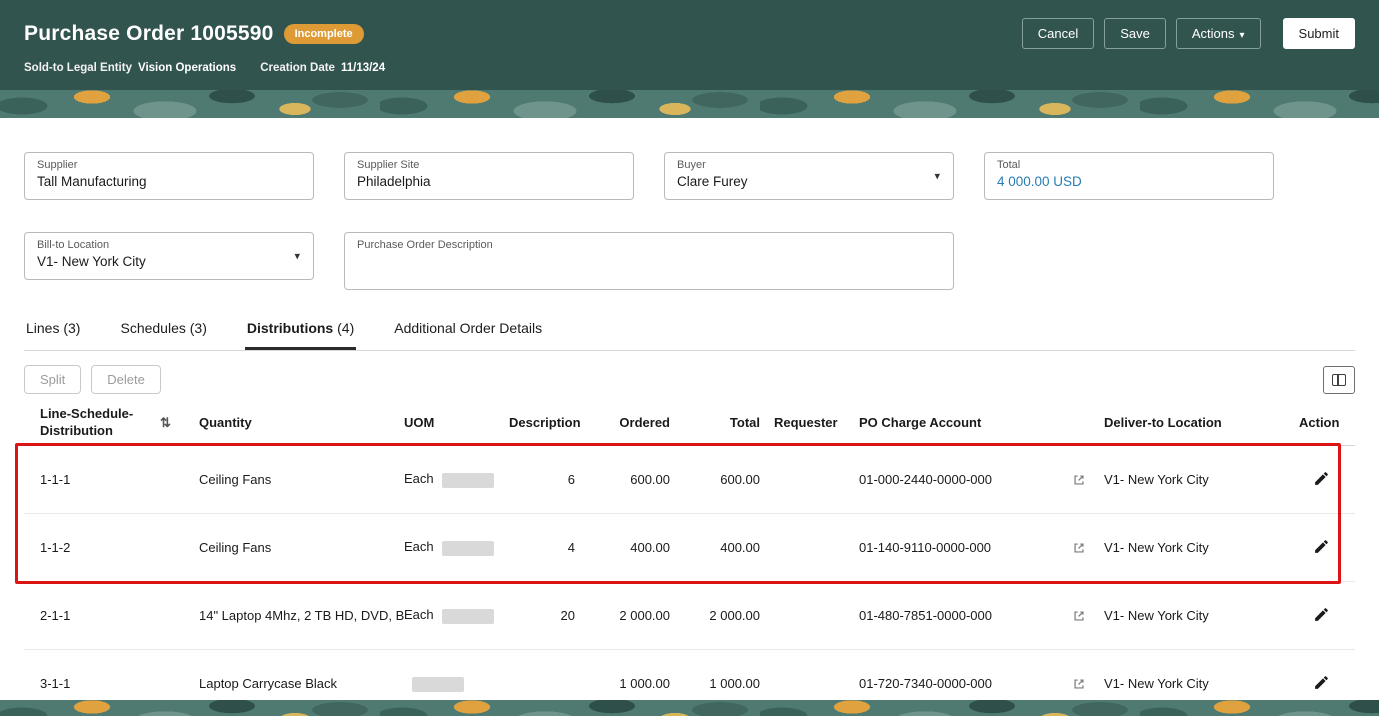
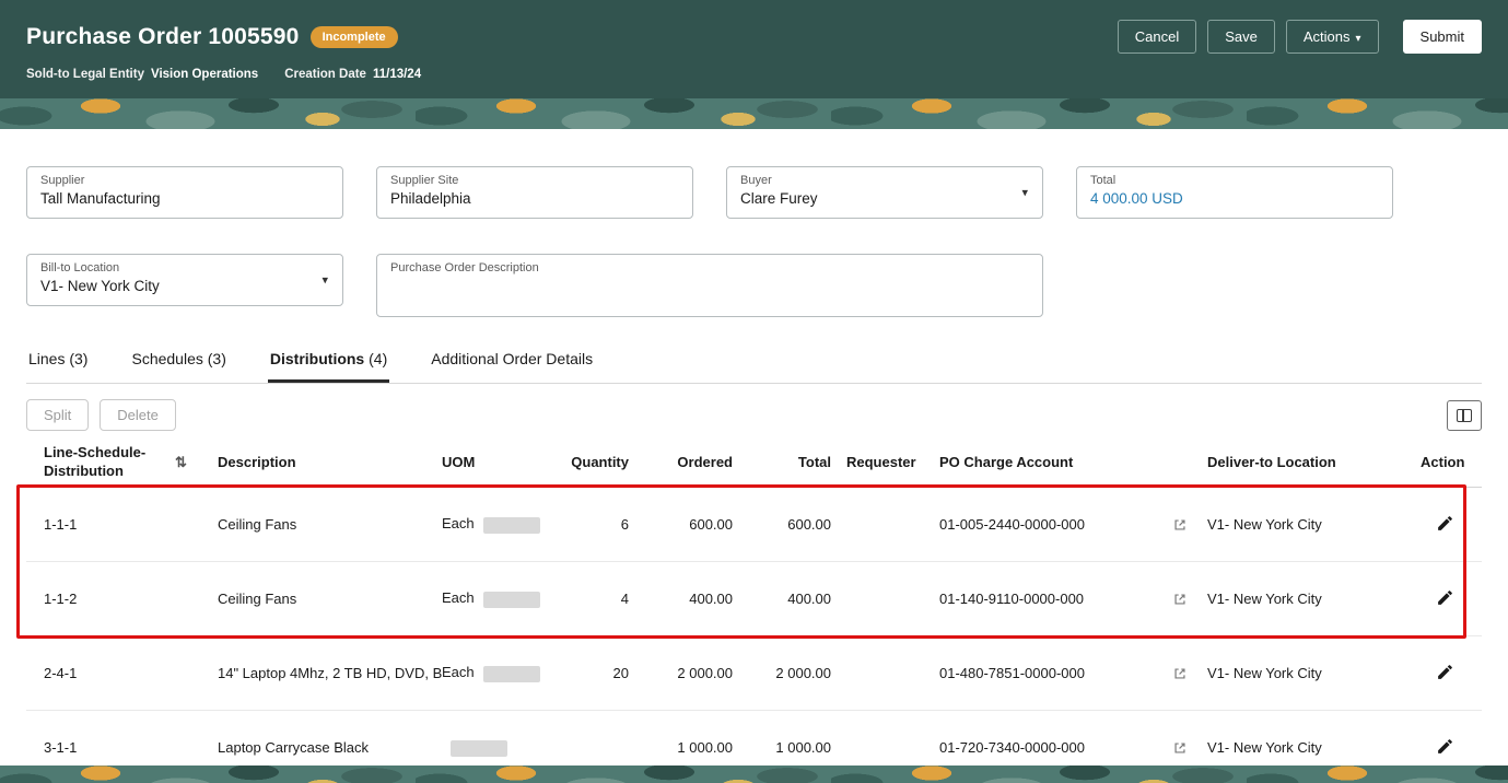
  Purchase Order 1005590
  Incomplete
  Cancel
  Save
  Actions ▾
  Submit
  Sold-to Legal Entity
  Vision Operations
  Creation Date
  11/13/24
  Supplier
  Tall Manufacturing
  Supplier Site
  Philadelphia
  Buyer
  Clare Furey
  ▾
  Total
  4 000.00 USD
  Bill-to Location
  V1- New York City
  ▾
  Purchase Order Description
  Lines (3)
  Schedules (3)
  Distributions (4)
  Additional Order Details
  Split
  Delete
  Line-Schedule-Distribution
  ⇅
- Quantity
+ Description
  UOM
- Description
+ Quantity
  Ordered
  Total
  Requester
  PO Charge Account
  Deliver-to Location
  Action
  1-1-1
  Ceiling Fans
  Each
  6
  600.00
  600.00
- 01-000-2440-0000-000
+ 01-005-2440-0000-000
  V1- New York City
  1-1-2
  Ceiling Fans
  Each
  4
  400.00
  400.00
  01-140-9110-0000-000
  V1- New York City
- 2-1-1
+ 2-4-1
  14" Laptop 4Mhz, 2 TB HD, DVD, B
  Each
  20
  2 000.00
  2 000.00
  01-480-7851-0000-000
  V1- New York City
  3-1-1
  Laptop Carrycase Black
  1 000.00
  1 000.00
  01-720-7340-0000-000
  V1- New York City
